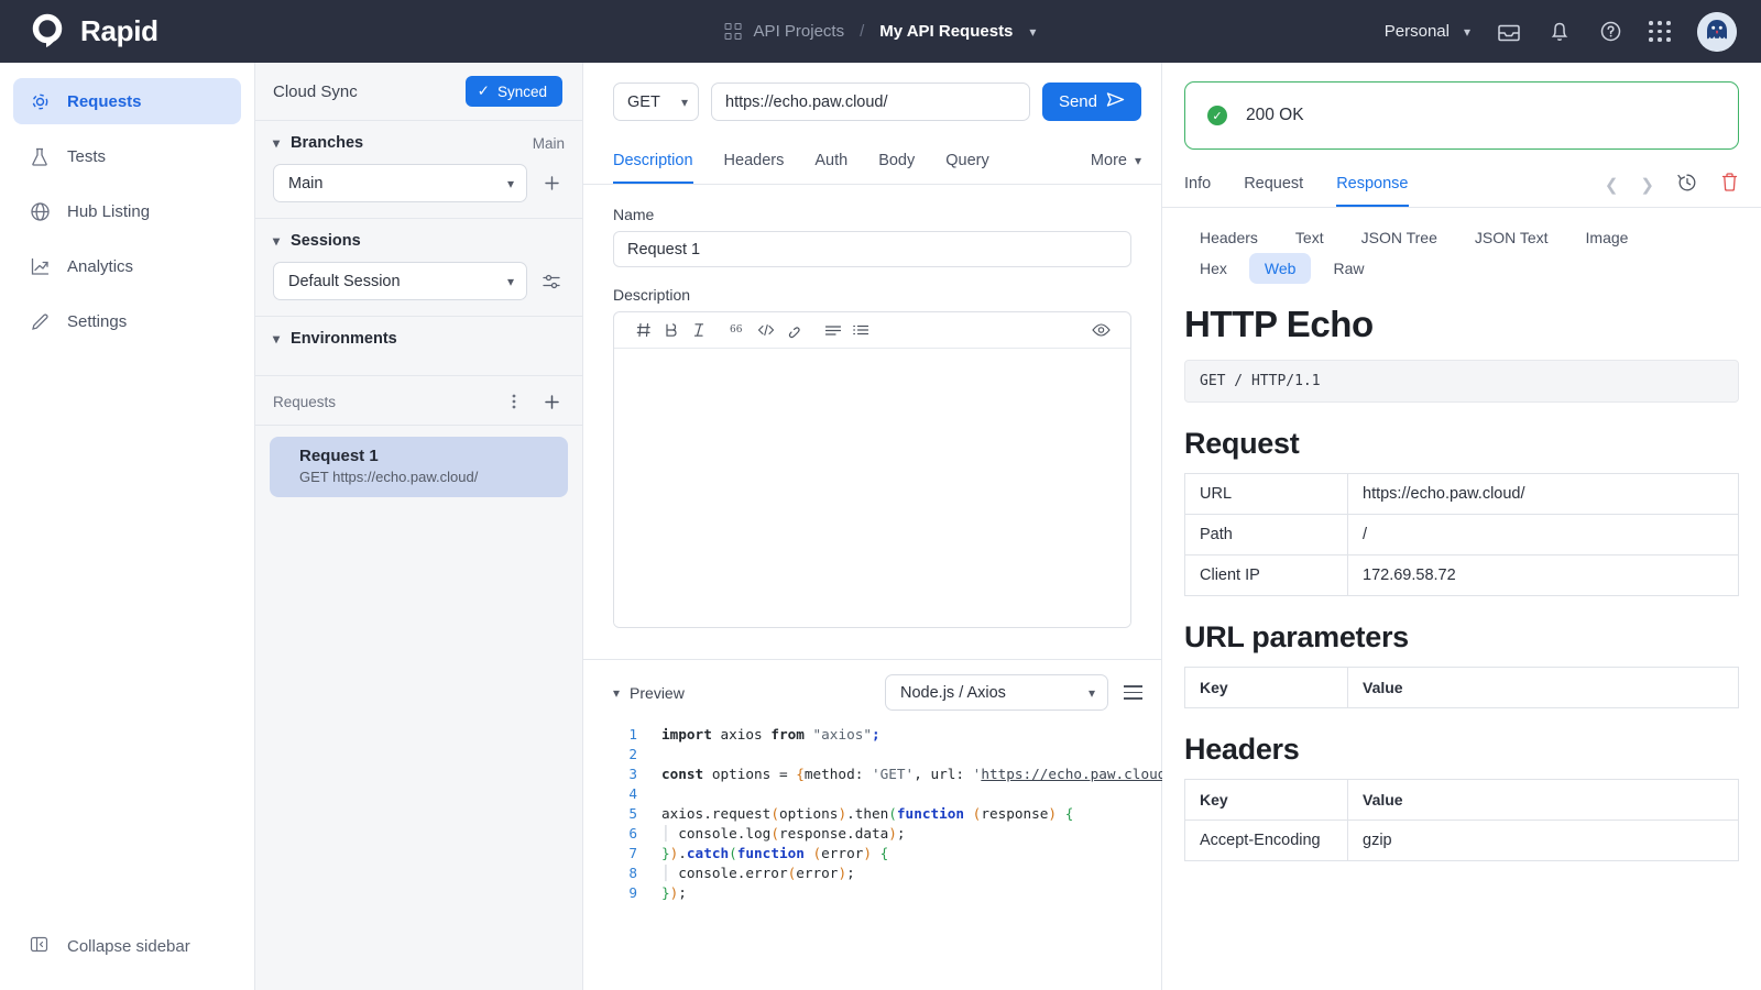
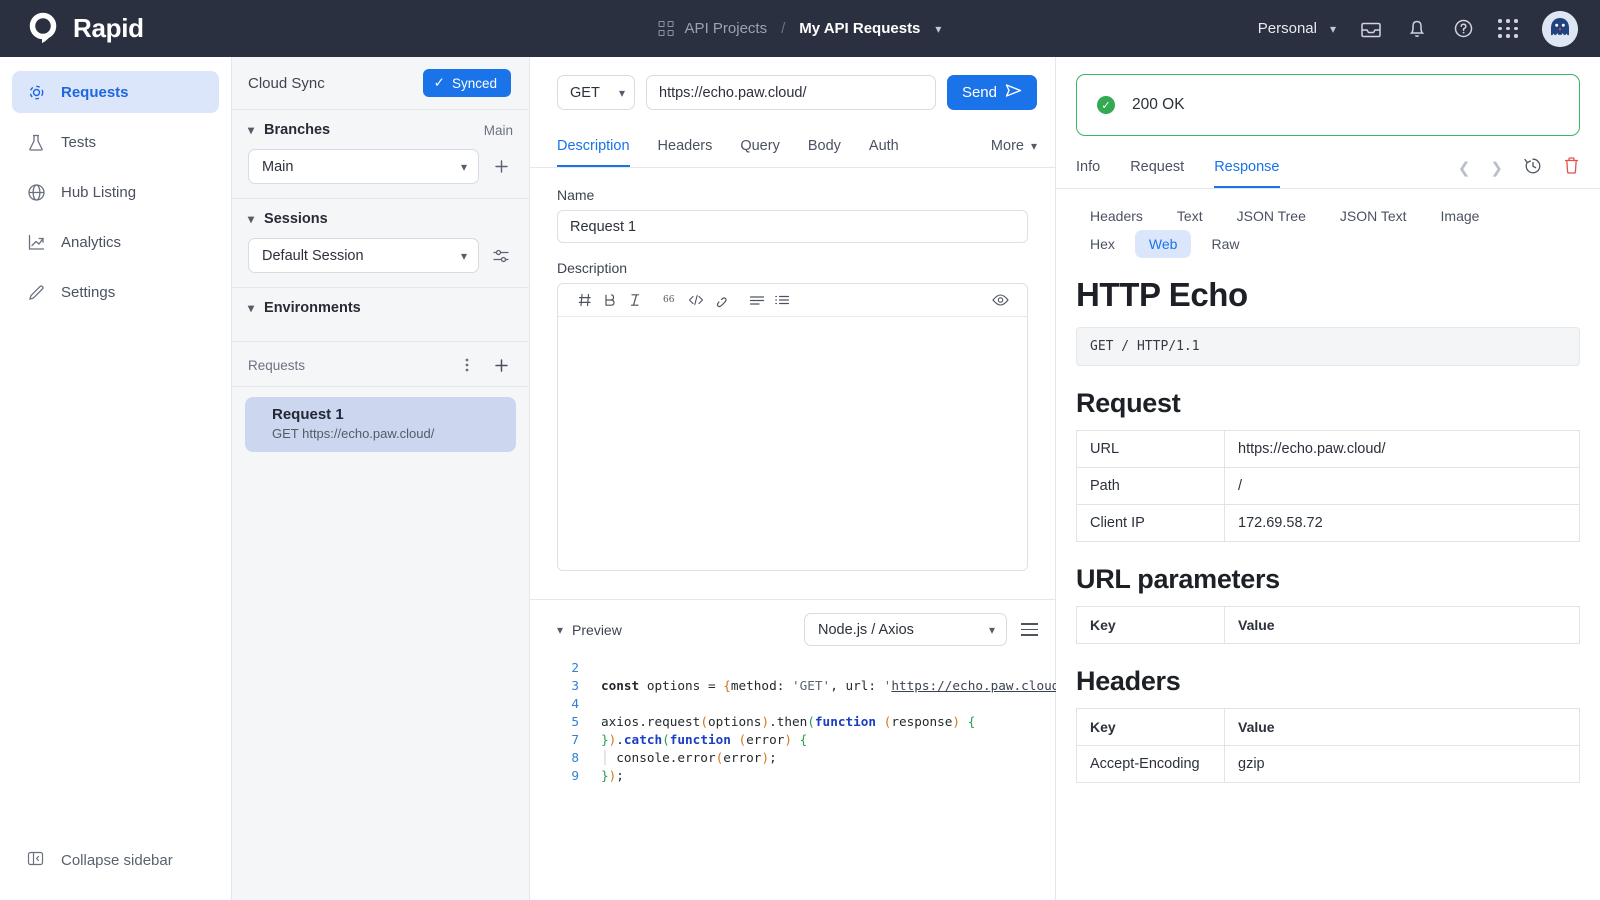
  Rapid
  API Projects
  /
  My API Requests
  ▾
  Personal
  ▾
  Requests
  Tests
  Hub Listing
  Analytics
  Settings
  Collapse sidebar
  Cloud Sync
  ✓
  Synced
  ▾
  Branches
  Main
  Main
  ▾
  ▾
  Sessions
  Default Session
  ▾
  ▾
  Environments
  Requests
  Request 1
  GET https://echo.paw.cloud/
  GET
  ▾
  https://echo.paw.cloud/
  Send
  Description
  Headers
- Auth
+ Query
  Body
- Query
+ Auth
  More
  ▾
  Name
  Request 1
  Description
  66
  ▾
  Preview
  Node.js / Axios
  ▾
- 1
- import axios from "axios";
  2
  3
  const options = {method: 'GET', url: 'https://echo.paw.clou
  4
  5
  axios.request(options).then(function (response) {
- 6
- │ console.log(response.data);
  7
  }).catch(function (error) {
  8
  │ console.error(error);
  9
  });
  ✓
  200 OK
  Info
  Request
  Response
  ❮
  ❯
  Headers
  Text
  JSON Tree
  JSON Text
  Image
  Hex
  Web
  Raw
  HTTP Echo
  GET / HTTP/1.1
  Request
  URL	https://echo.paw.cloud/
  Path	/
  Client IP	172.69.58.72
  URL parameters
  Key	Value
  Headers
  Key	Value
  Accept-Encoding	gzip
